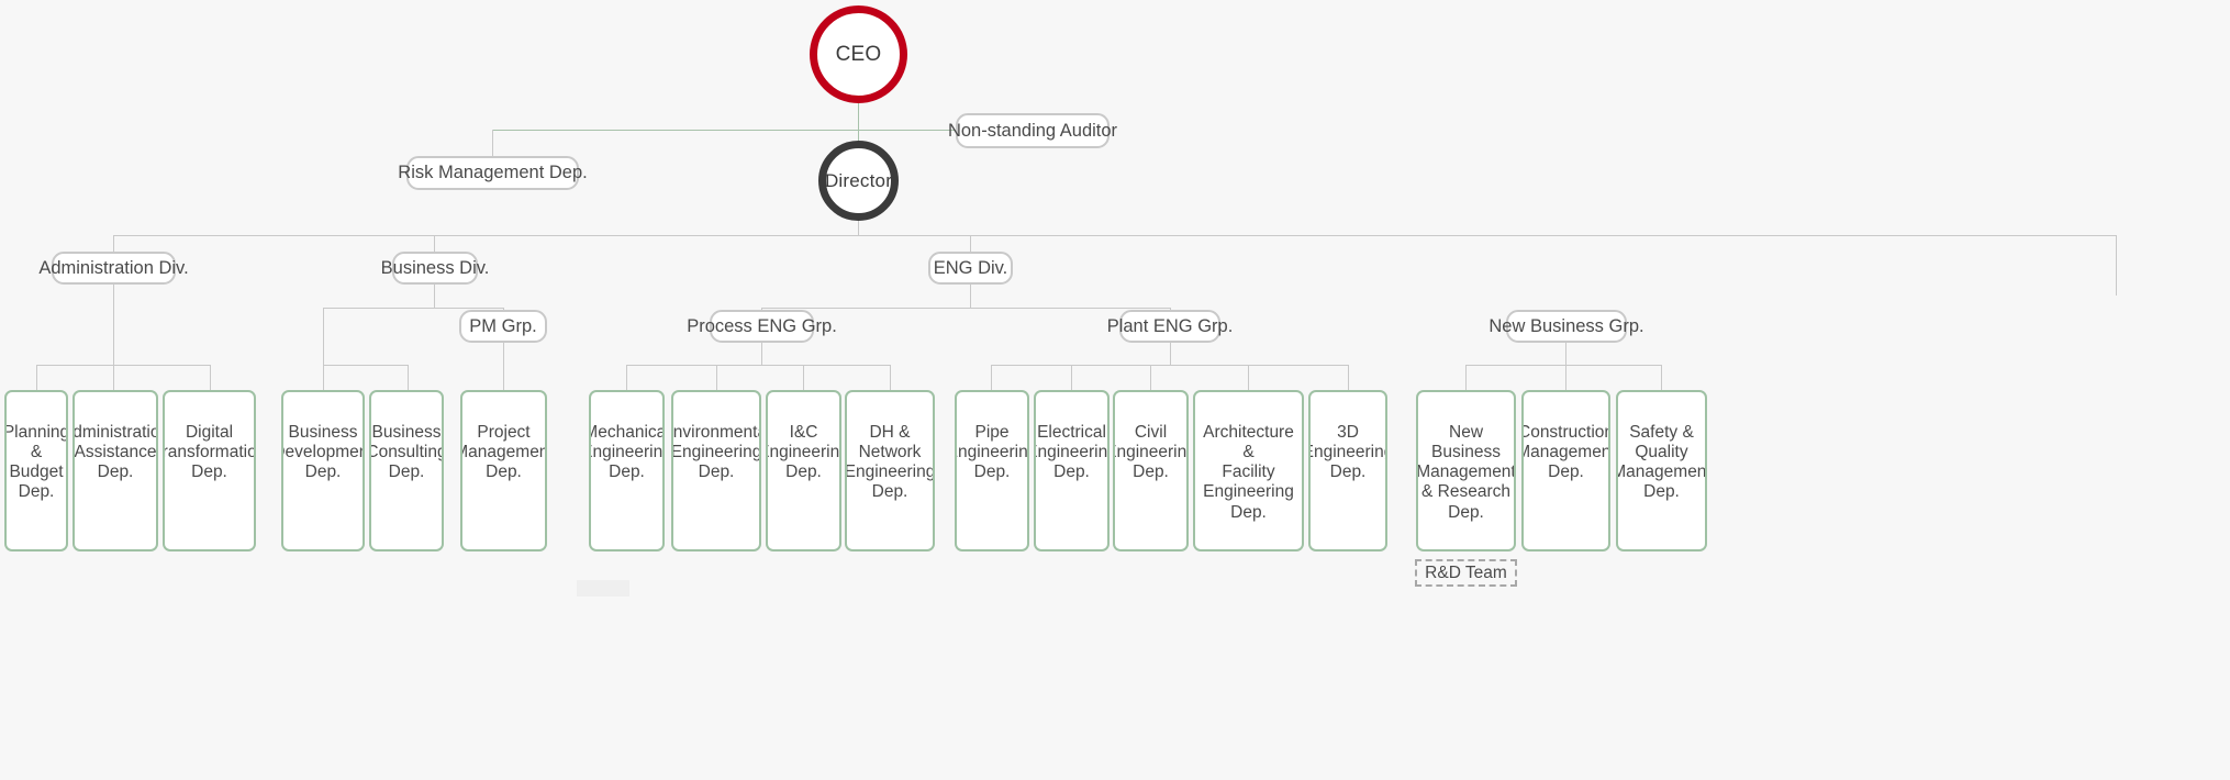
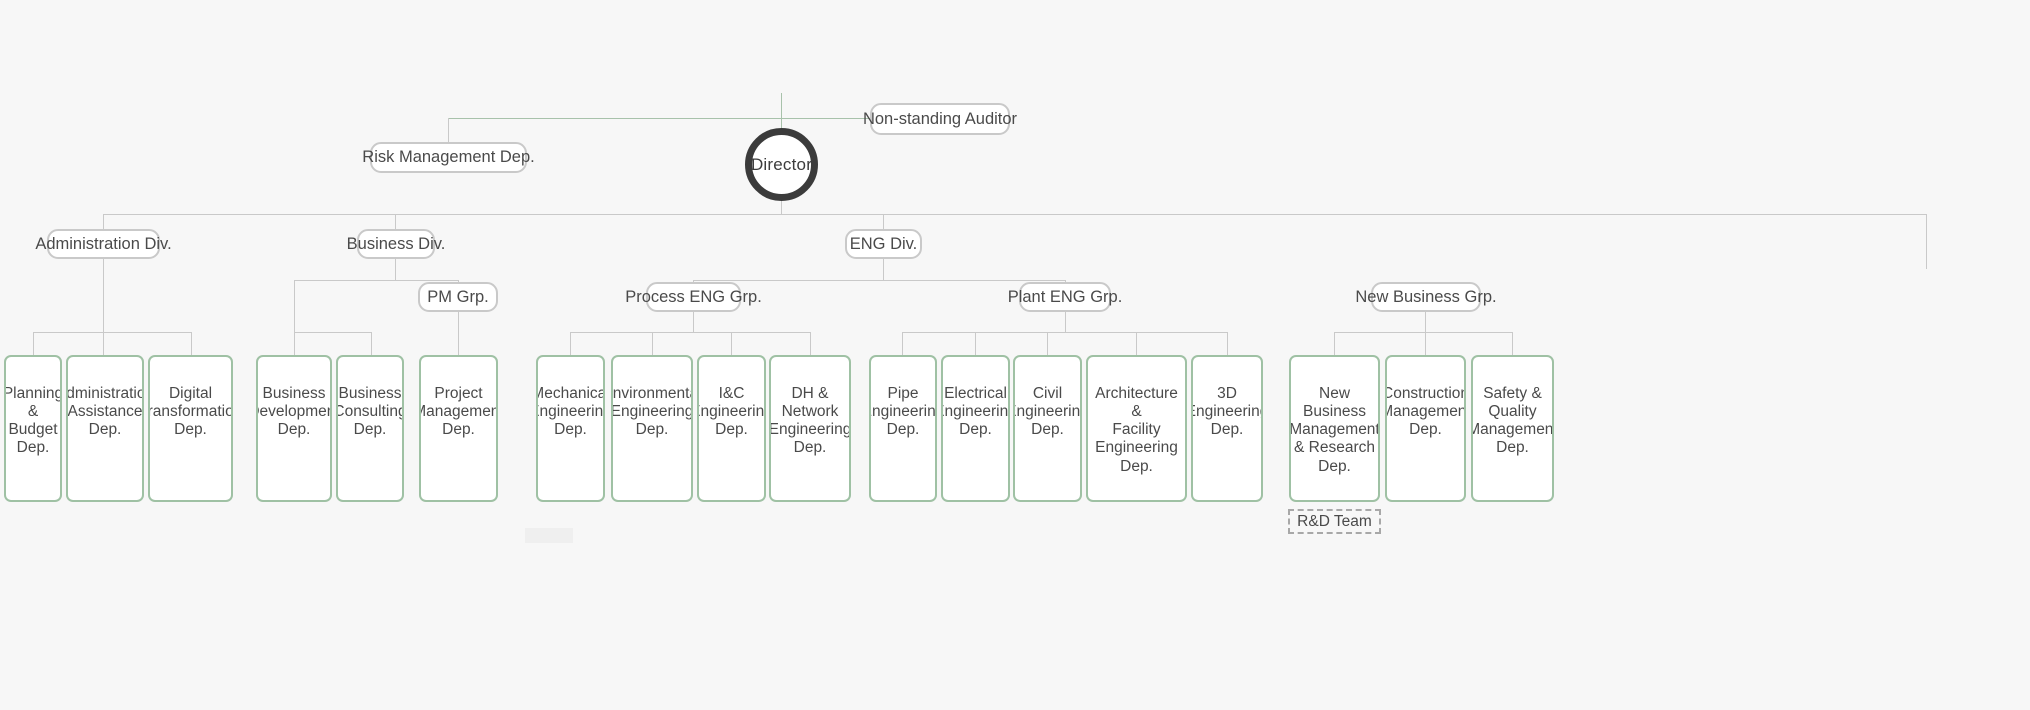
- CEO
  Director
  Non-standing Auditor
  Risk Management Dep.
  Administration Div.
  Business Div.
  ENG Div.
  PM Grp.
  Process ENG Grp.
  Plant ENG Grp.
  New Business Grp.
  Planning
  &
  Budget
  Dep.
  dministratio
  Assistance
  Dep.
  Digital
  ransformatio
  Dep.
  Business
  evelopmen
  Dep.
  Business
  Consulting
  Dep.
  Project
  Managemen
  Dep.
  Mechanica
  ngineerin
  Dep.
  nvironment
  Engineering
  Dep.
  I&C
  ngineerin
  Dep.
  DH & Network
  Engineering
  Dep.
  Pipe
  ngineerin
  Dep.
  Electrical
  ngineerin
  Dep.
  Civil
  ngineerin
  Dep.
  Architecture
  &
  Facility Engineering
  Dep.
  3D
  Engineerin
  Dep.
  New Business
  Management
  & Research
  Dep.
  Construction
  Managemen
  Dep.
  Safety &
  Quality
  Managemen
  Dep.
  R&D Team
